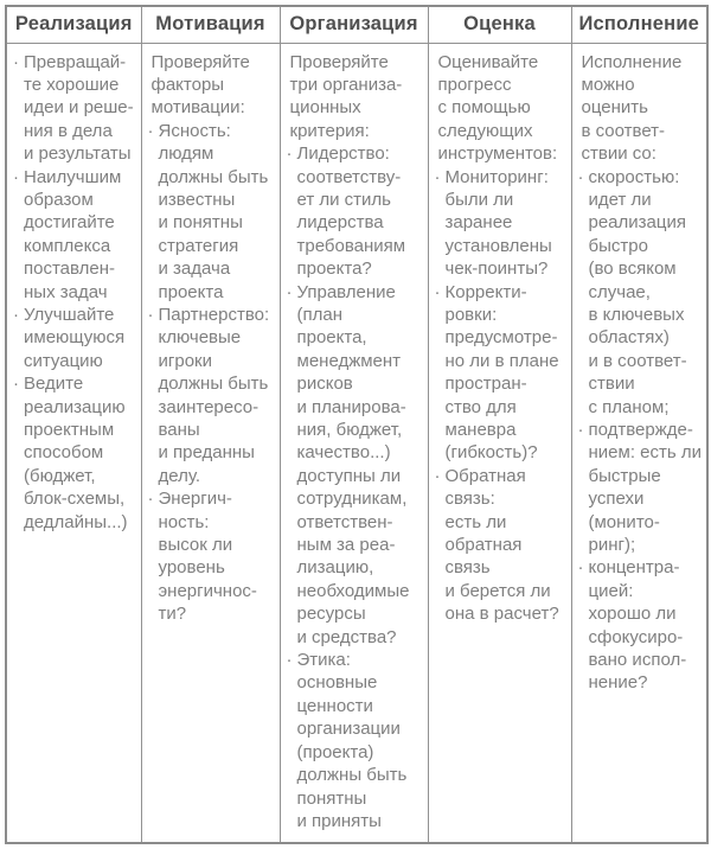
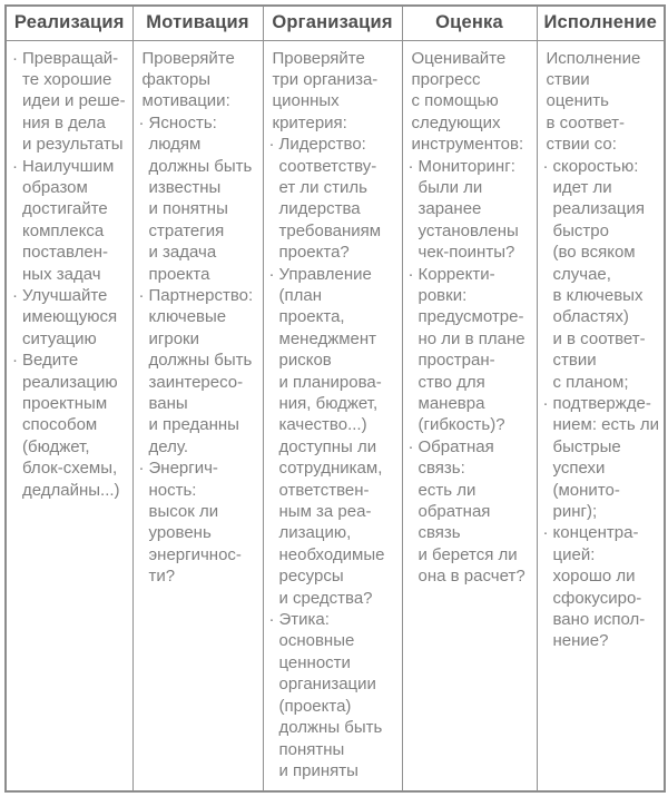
  Реализация	Мотивация	Организация	Оценка	Исполнение
- · Превращай- те хорошие идеи и реше- ния в дела и результаты· Наилучшим образом достигайте комплекса поставлен- ных задач· Улучшайте имеющуюся ситуацию· Ведите реализацию проектным способом (бюджет, блок-схемы, дедлайны...)	Проверяйте факторы мотивации:· Ясность: людям должны быть известны и понятны стратегия и задача проекта· Партнерство: ключевые игроки должны быть заинтересо- ваны и преданны делу.· Энергич- ность: высок ли уровень энергичнос- ти?	Проверяйте три организа- ционных критерия:· Лидерство: соответству- ет ли стиль лидерства требованиям проекта?· Управление (план проекта, менеджмент рисков и планирова- ния, бюджет, качество...) доступны ли сотрудникам, ответствен- ным за реа- лизацию, необходимые ресурсы и средства?· Этика: основные ценности организации (проекта) должны быть понятны и приняты	Оценивайте прогресс с помощью следующих инструментов:· Мониторинг: были ли заранее установлены чек-поинты?· Корректи- ровки: предусмотре- но ли в плане простран- ство для маневра (гибкость)?· Обратная связь: есть ли обратная связь и берется ли она в расчет?	Исполнение можно оценить в соответ- ствии со:· скоростью: идет ли реализация быстро (во всяком случае, в ключевых областях) и в соответ- ствии с планом;· подтвержде- нием: есть ли быстрые успехи (монито- ринг);· концентра- цией: хорошо ли сфокусиро- вано испол- нение?
+ · Превращай- те хорошие идеи и реше- ния в дела и результаты· Наилучшим образом достигайте комплекса поставлен- ных задач· Улучшайте имеющуюся ситуацию· Ведите реализацию проектным способом (бюджет, блок-схемы, дедлайны...)	Проверяйте факторы мотивации:· Ясность: людям должны быть известны и понятны стратегия и задача проекта· Партнерство: ключевые игроки должны быть заинтересо- ваны и преданны делу.· Энергич- ность: высок ли уровень энергичнос- ти?	Проверяйте три организа- ционных критерия:· Лидерство: соответству- ет ли стиль лидерства требованиям проекта?· Управление (план проекта, менеджмент рисков и планирова- ния, бюджет, качество...) доступны ли сотрудникам, ответствен- ным за реа- лизацию, необходимые ресурсы и средства?· Этика: основные ценности организации (проекта) должны быть понятны и приняты	Оценивайте прогресс с помощью следующих инструментов:· Мониторинг: были ли заранее установлены чек-поинты?· Корректи- ровки: предусмотре- но ли в плане простран- ство для маневра (гибкость)?· Обратная связь: есть ли обратная связь и берется ли она в расчет?	Исполнение ствии оценить в соответ- ствии со:· скоростью: идет ли реализация быстро (во всяком случае, в ключевых областях) и в соответ- ствии с планом;· подтвержде- нием: есть ли быстрые успехи (монито- ринг);· концентра- цией: хорошо ли сфокусиро- вано испол- нение?
